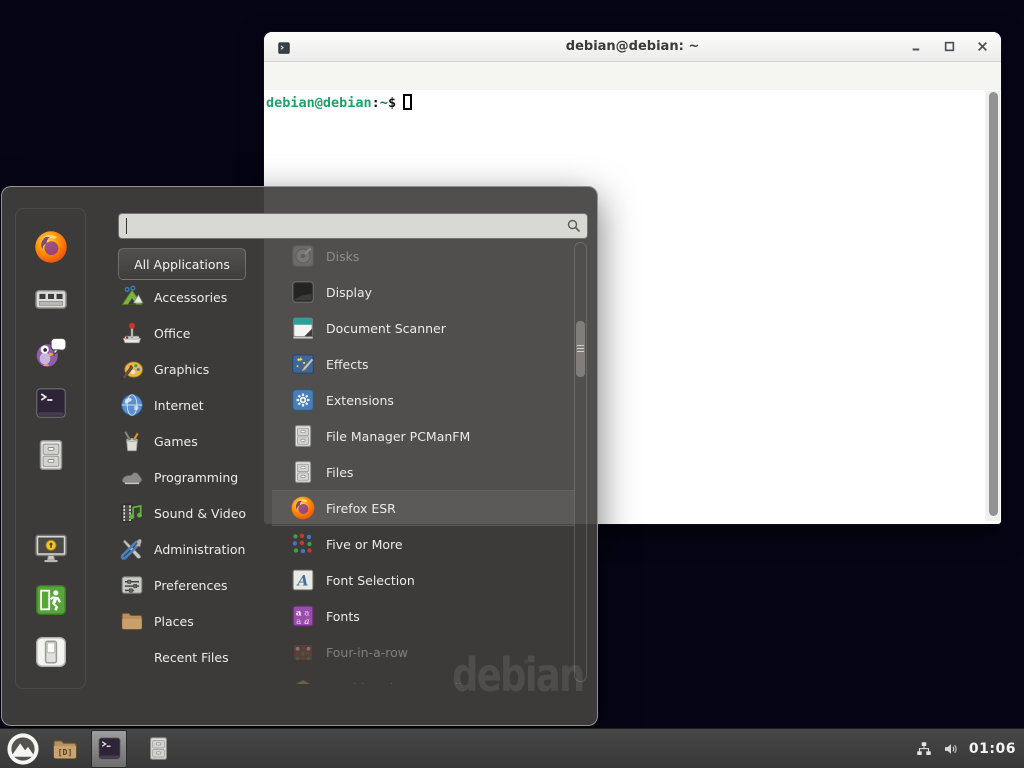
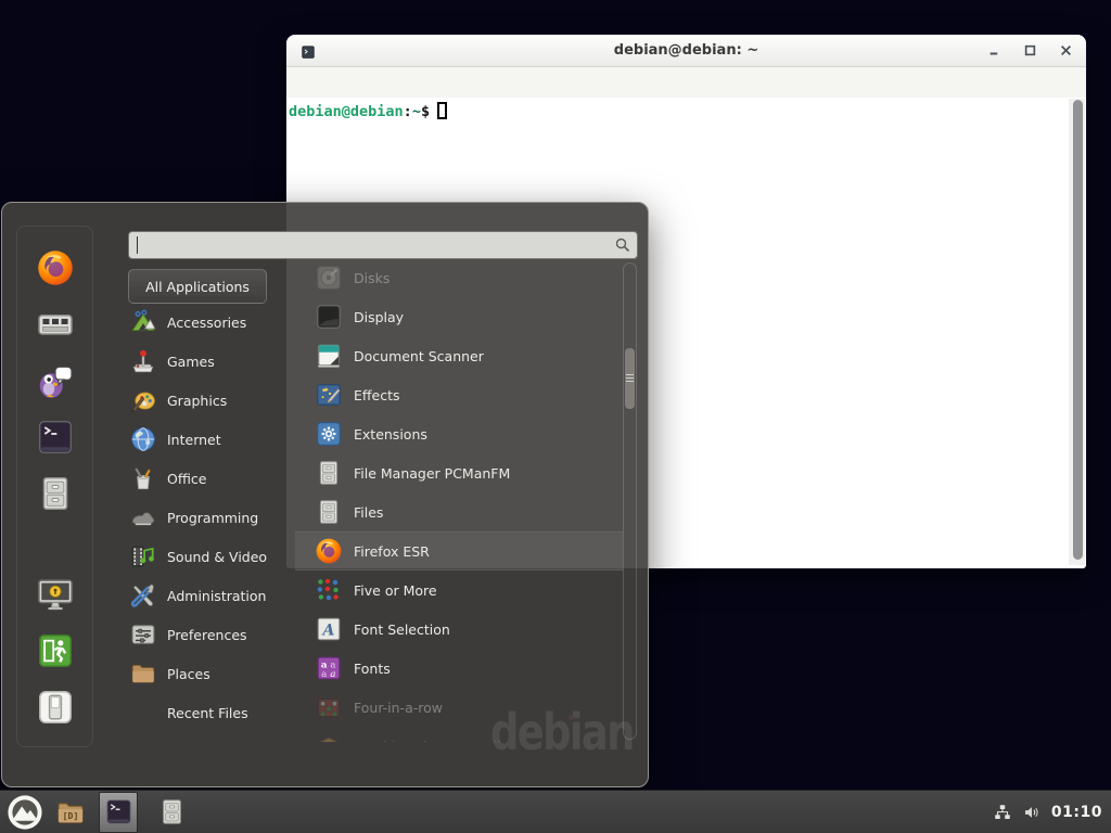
  debian@debian: ~
  debian@debian:~$
  All Applications
  Accessories
- Office
+ Games
  Graphics
  Internet
- Games
+ Office
  Programming
  Sound & Video
  Administration
  Preferences
  Places
  Recent Files
  Disks
  Display
  Document Scanner
  Effects
  Extensions
  File Manager PCManFM
  Files
  Firefox ESR
  Five or More
  A
  Font Selection
  a
  a
  a
  a
  Fonts
  Four-in-a-row
  [D]
- 01:06
+ 01:10
